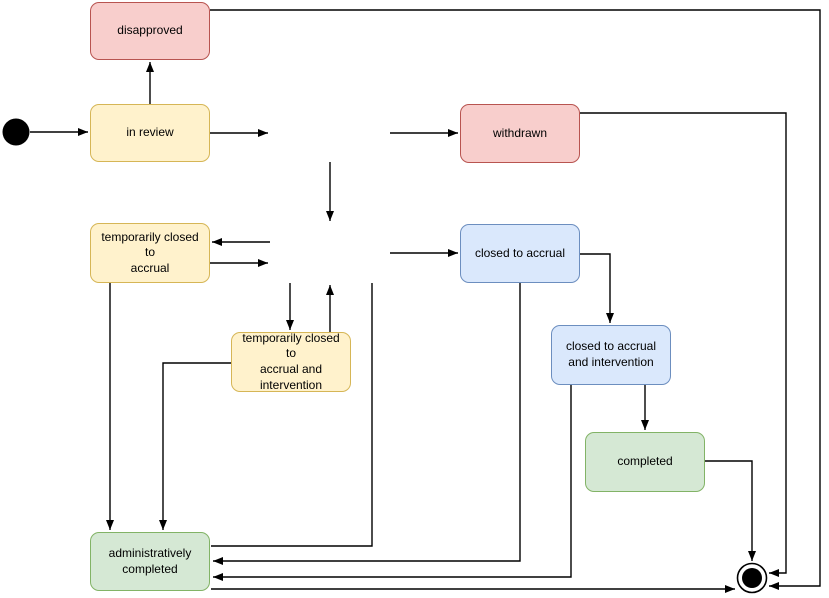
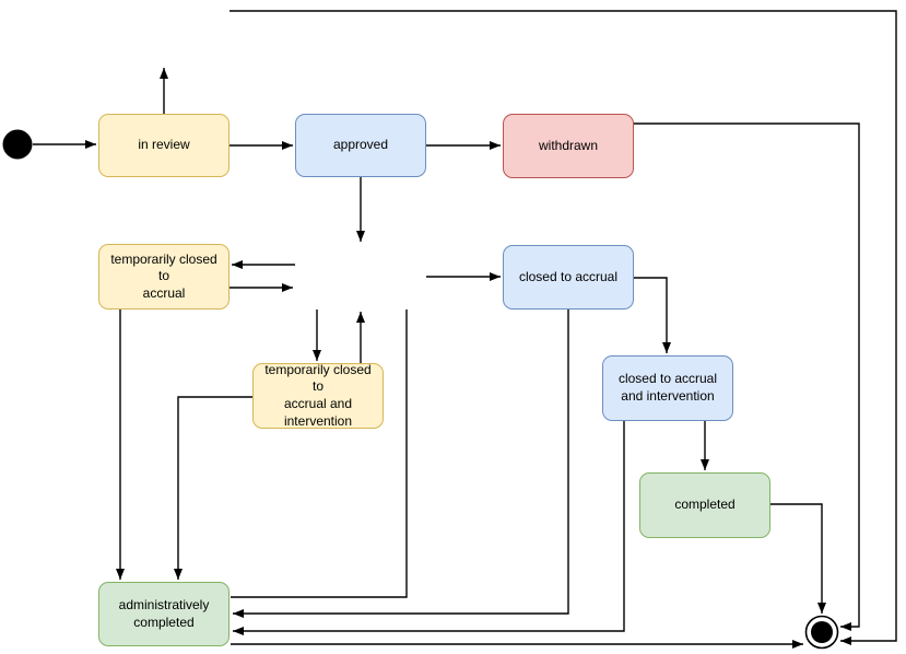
- disapproved
  in review
+ approved
  withdrawn
  temporarily closed to
  accrual
  closed to accrual
  temporarily closed to
  accrual and
  intervention
  closed to accrual
  and intervention
  completed
  administratively
  completed
